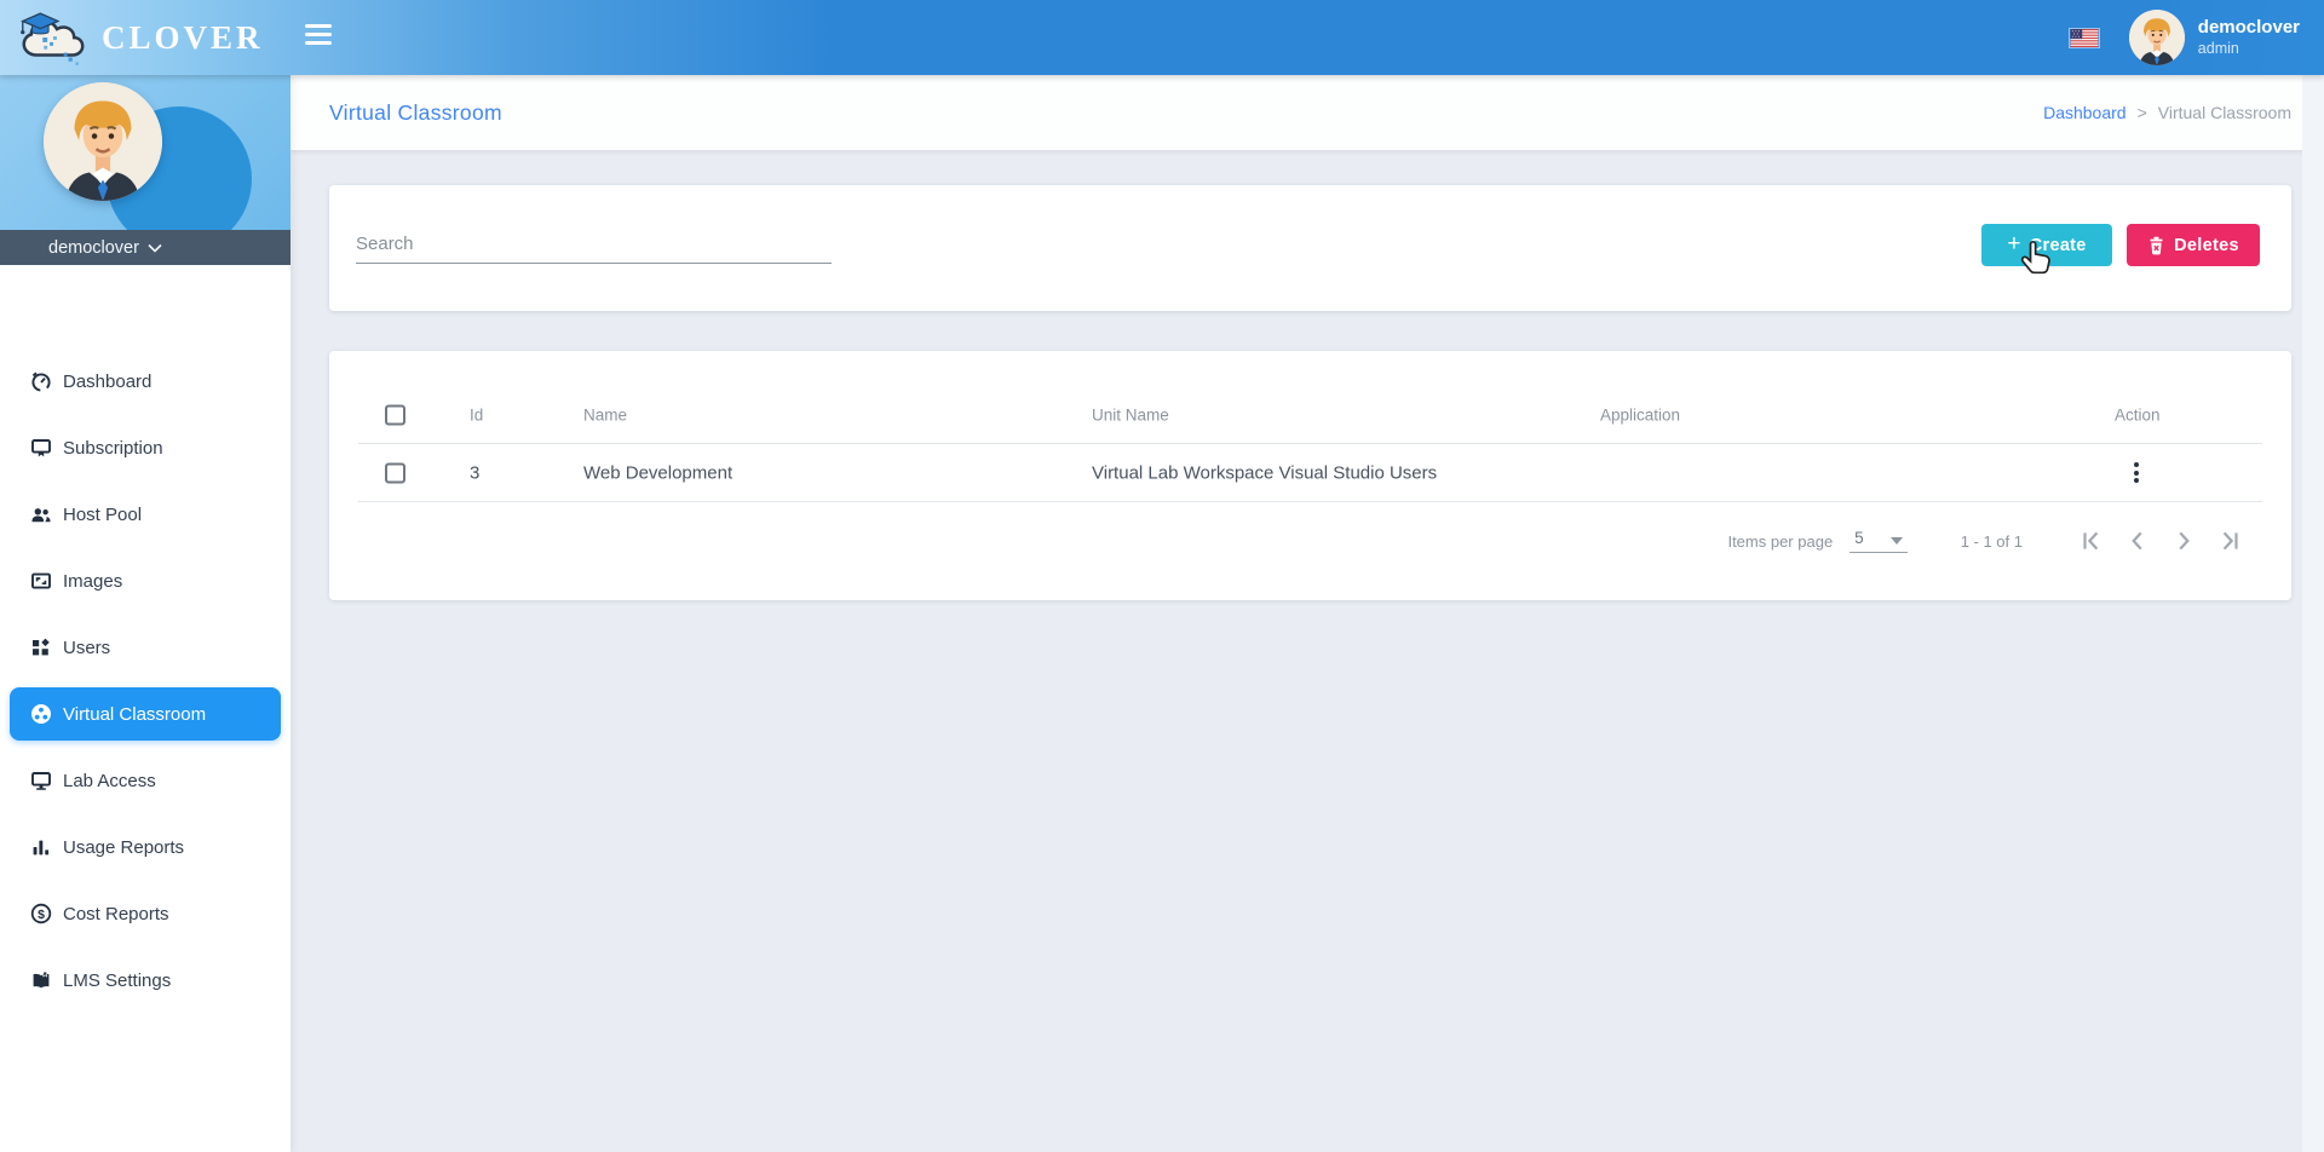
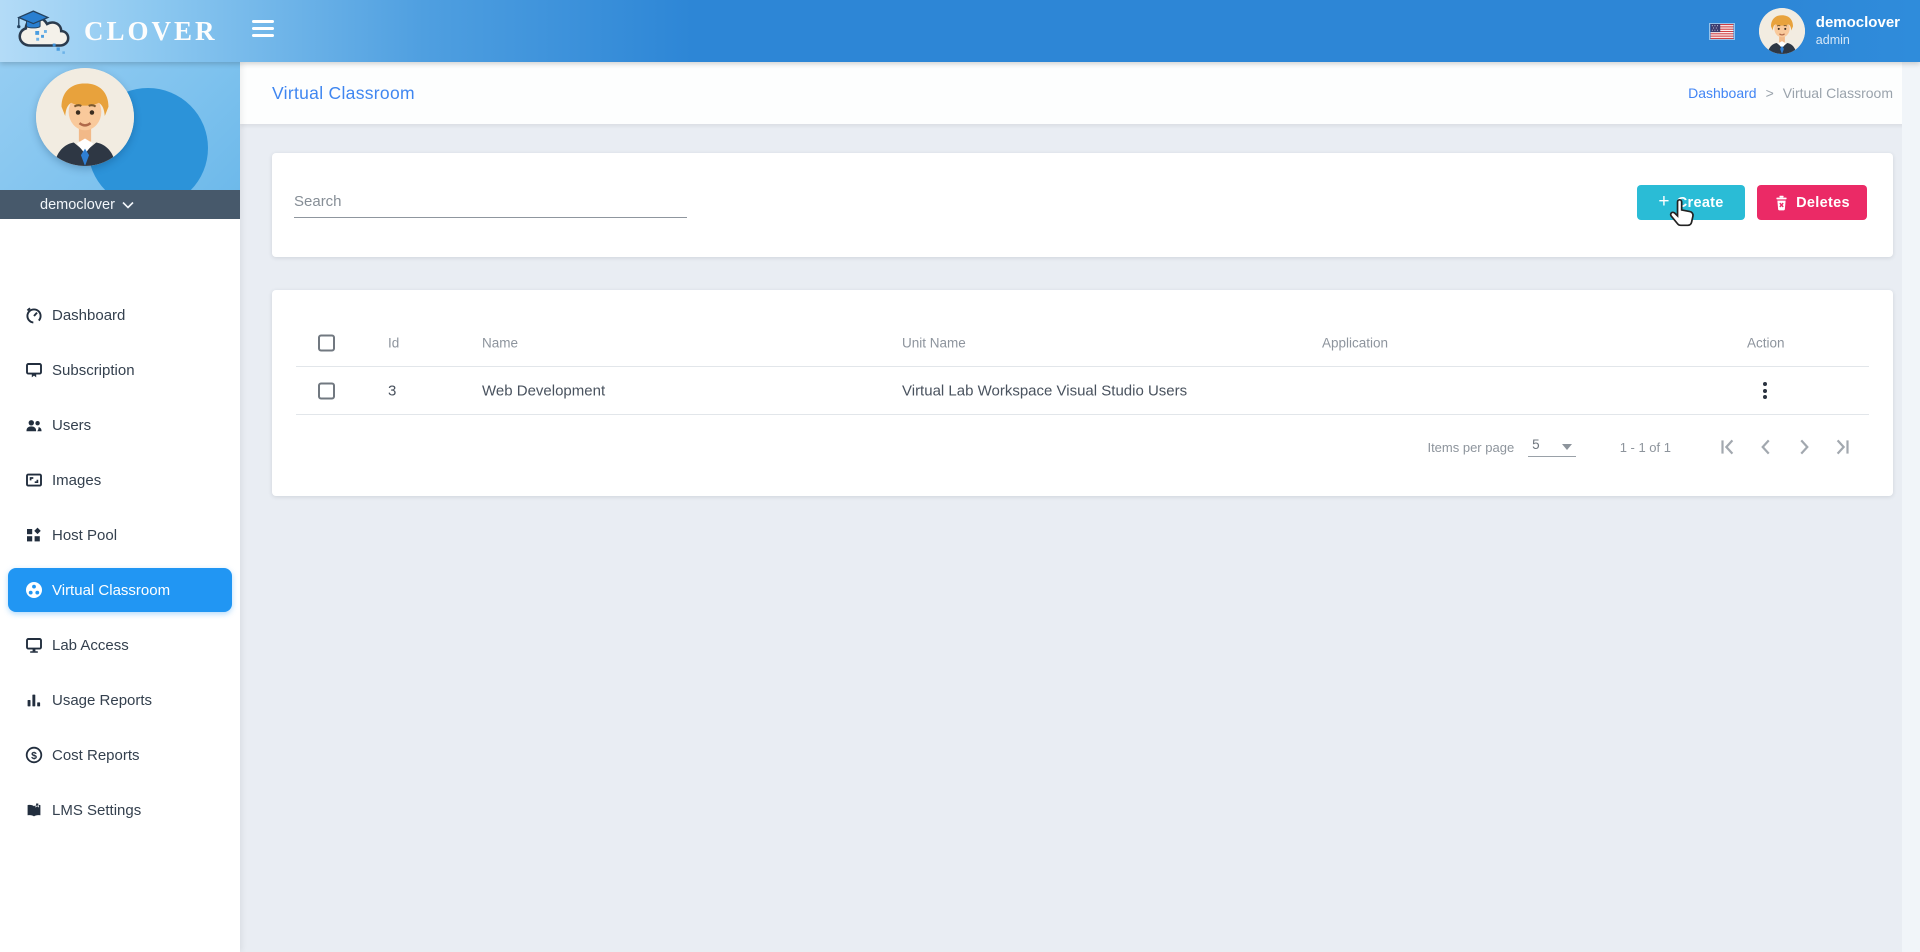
  CLOVER
  democlover
  admin
  democlover
  Dashboard
  Subscription
- Host Pool
+ Users
  Images
- Users
+ Host Pool
  Virtual Classroom
  Lab Access
  Usage Reports
  $
  Cost Reports
  LMS Settings
  Virtual Classroom
  Dashboard
  >
  Virtual Classroom
  Search
  +
  reate
  Deletes
  Id
  Name
  Unit Name
  Application
  Action
  3
  Web Development
  Virtual Lab Workspace Visual Studio Users
  Items per page
  5
  1 - 1 of 1
